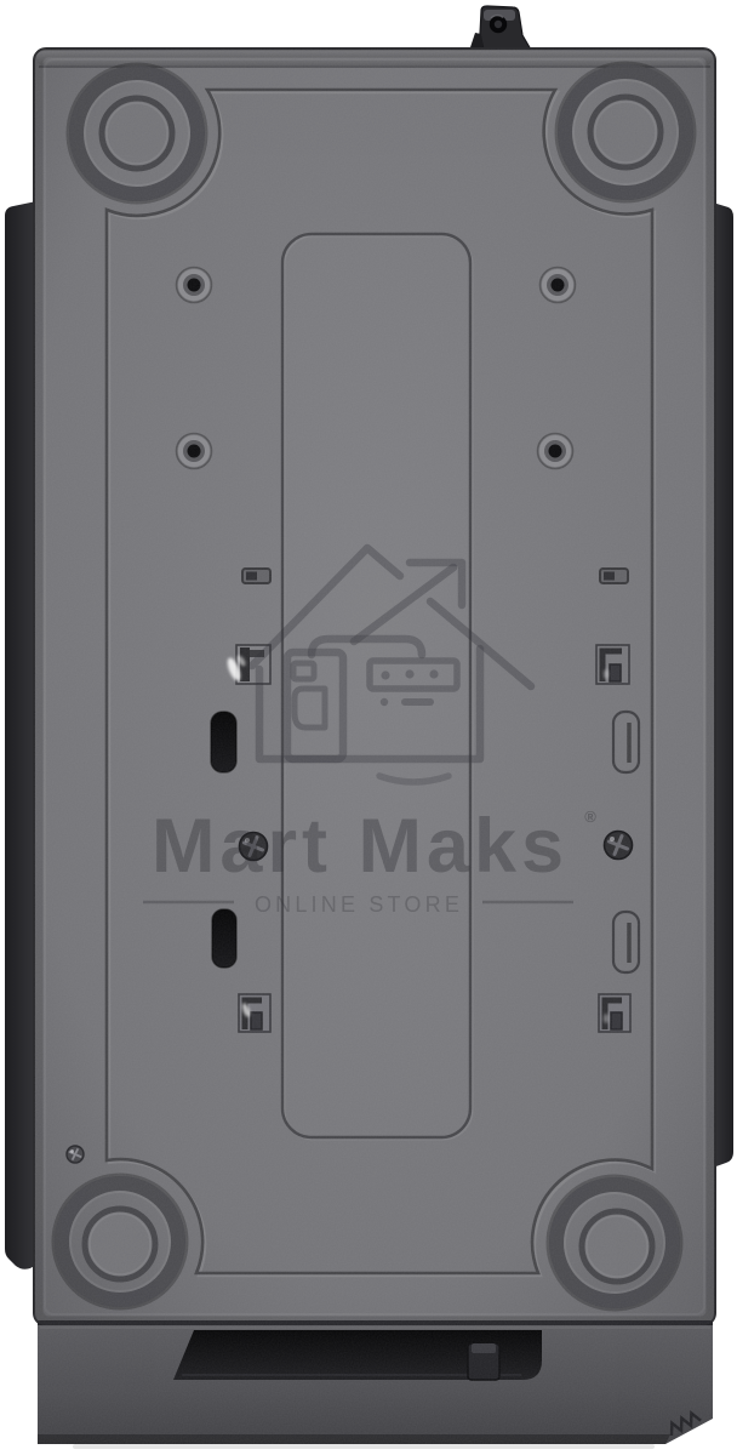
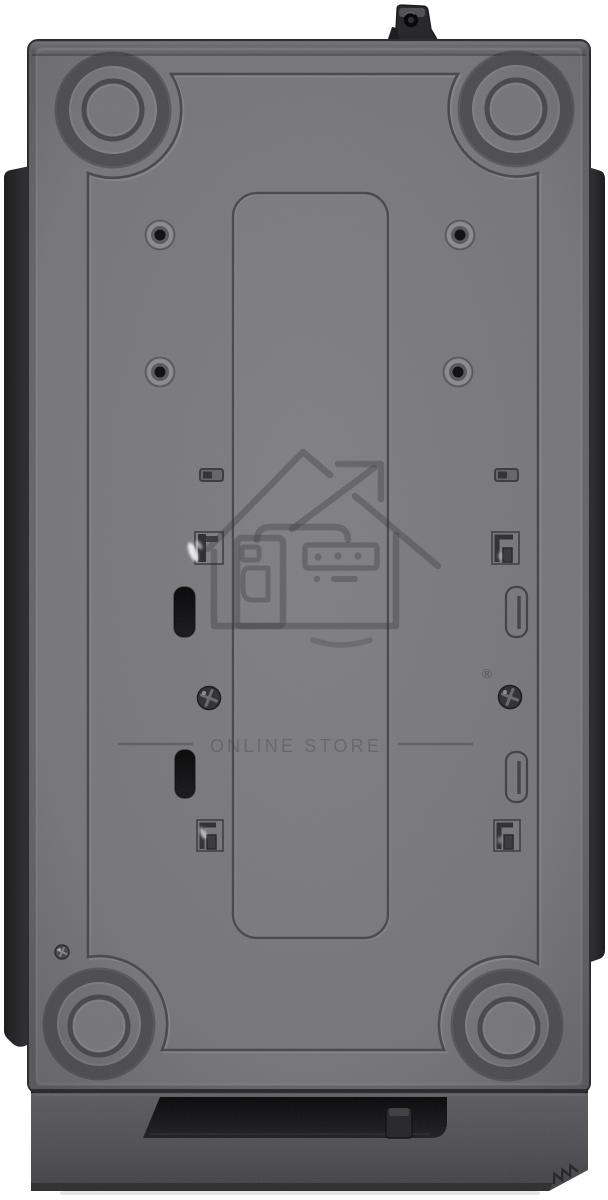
- Mart Maks
  ®
  ONLINE STORE
